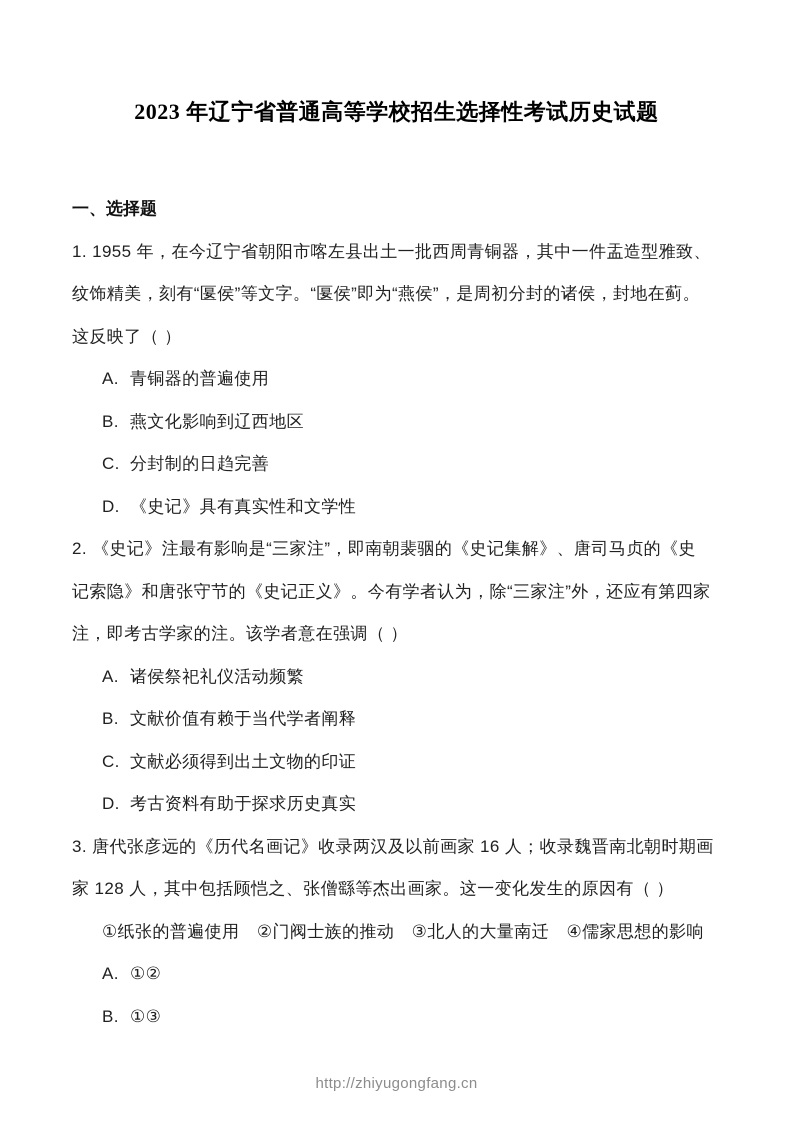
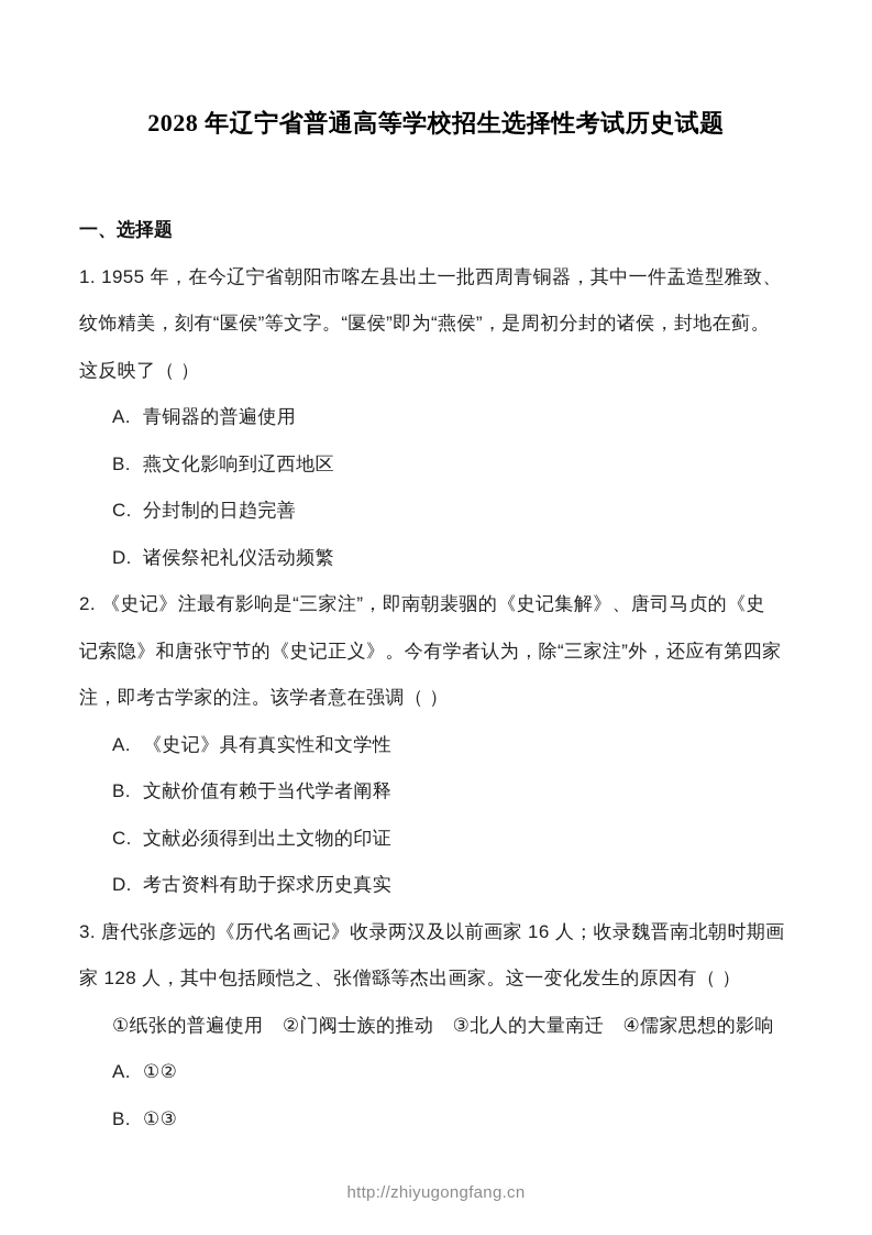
- 2023 年辽宁省普通高等学校招生选择性考试历史试题
+ 2028 年辽宁省普通高等学校招生选择性考试历史试题
  一、选择题
  1. 1955 年，在今辽宁省朝阳市喀左县出土一批西周青铜器，其中一件盂造型雅致、
  纹饰精美，刻有“匽侯”等文字。“匽侯”即为“燕侯”，是周初分封的诸侯，封地在蓟。
  这反映了（ ）
  A. 青铜器的普遍使用
  B. 燕文化影响到辽西地区
  C. 分封制的日趋完善
- D. 《史记》具有真实性和文学性
+ D. 诸侯祭祀礼仪活动频繁
  2. 《史记》注最有影响是“三家注”，即南朝裴骃的《史记集解》、唐司马贞的《史
  记索隐》和唐张守节的《史记正义》。今有学者认为，除“三家注”外，还应有第四家
  注，即考古学家的注。该学者意在强调（ ）
- A. 诸侯祭祀礼仪活动频繁
+ A. 《史记》具有真实性和文学性
  B. 文献价值有赖于当代学者阐释
  C. 文献必须得到出土文物的印证
  D. 考古资料有助于探求历史真实
  3. 唐代张彦远的《历代名画记》收录两汉及以前画家 16 人；收录魏晋南北朝时期画
  家 128 人，其中包括顾恺之、张僧繇等杰出画家。这一变化发生的原因有（ ）
  ①纸张的普遍使用 ②门阀士族的推动 ③北人的大量南迁 ④儒家思想的影响
  A. ①②
  B. ①③
  http://zhiyugongfang.cn
